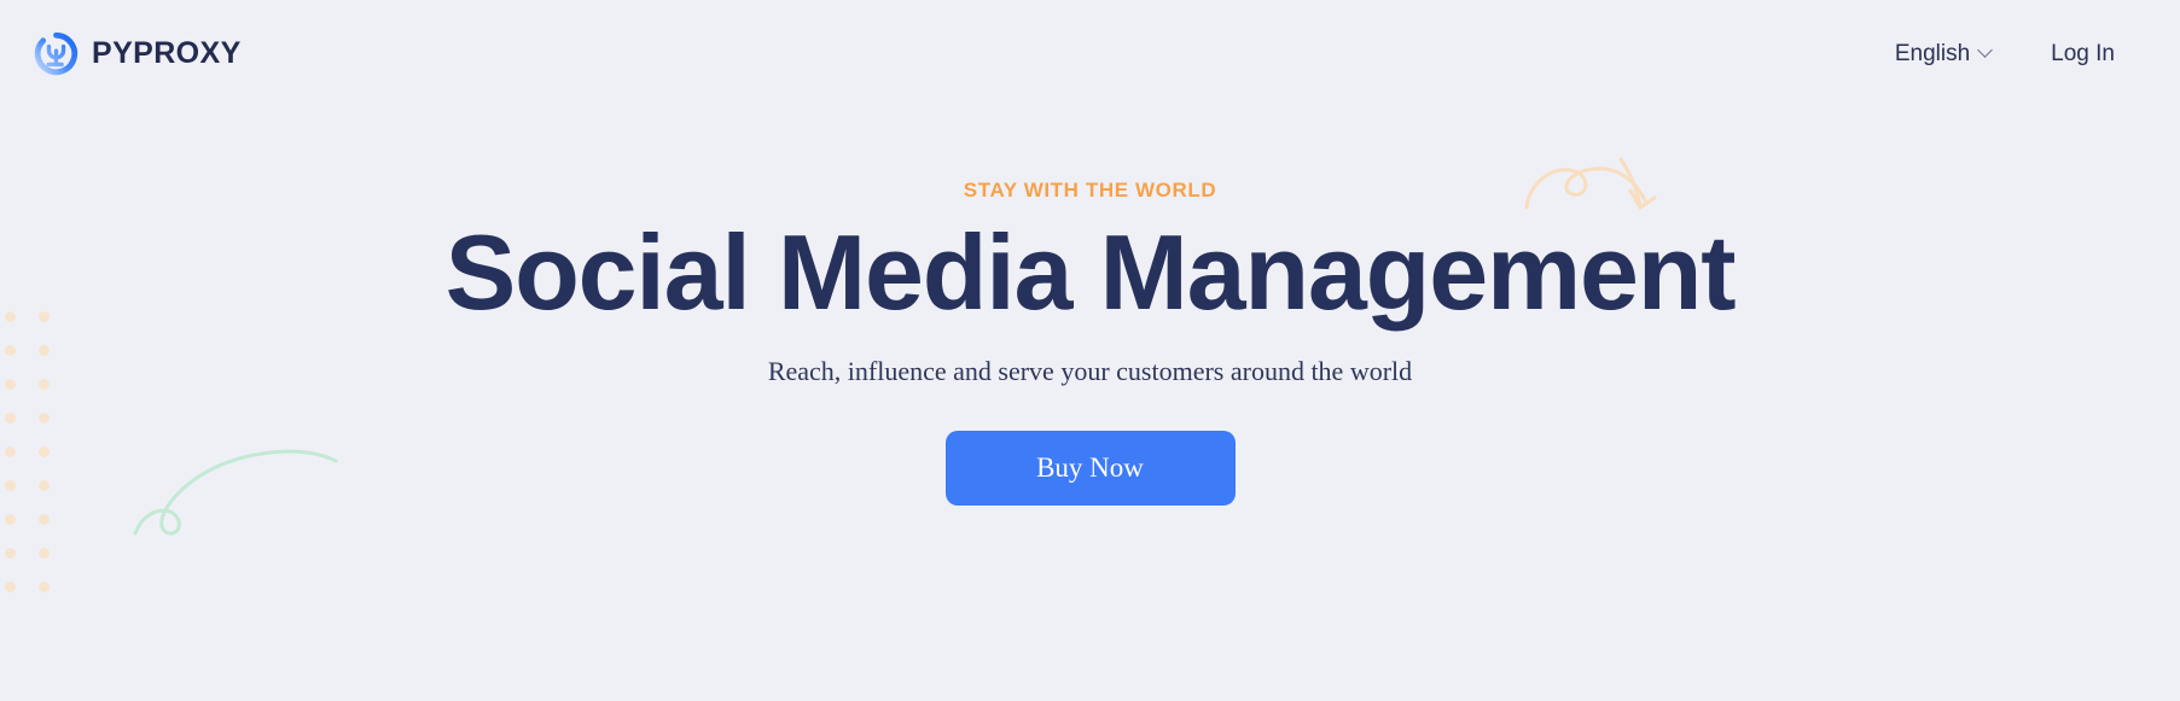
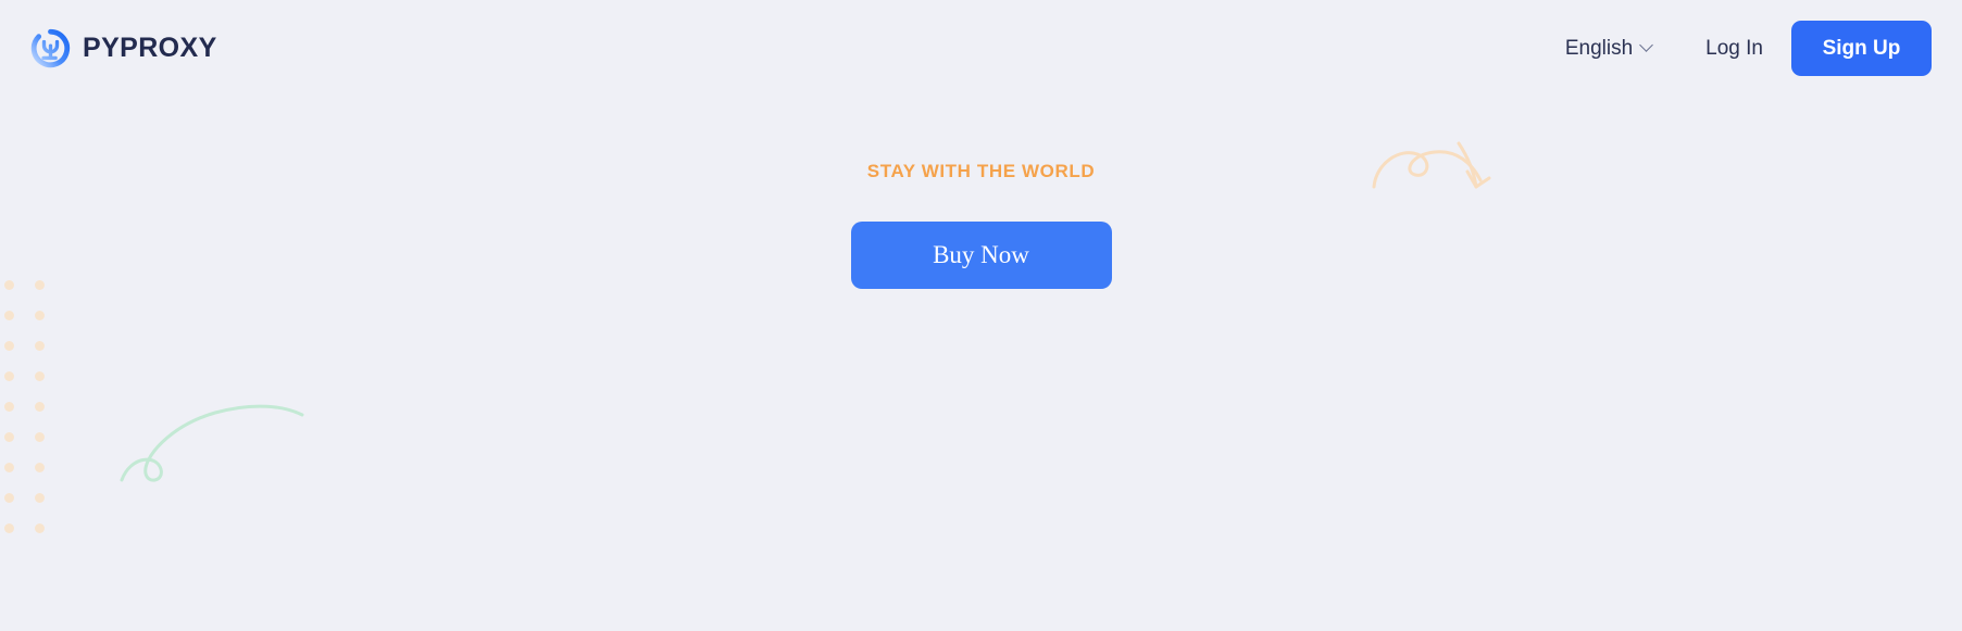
  PYPROXY
  English
  Log In
+ Sign Up
  STAY WITH THE WORLD
- Social Media Management
- Reach, influence and serve your customers around the world
  Buy Now
